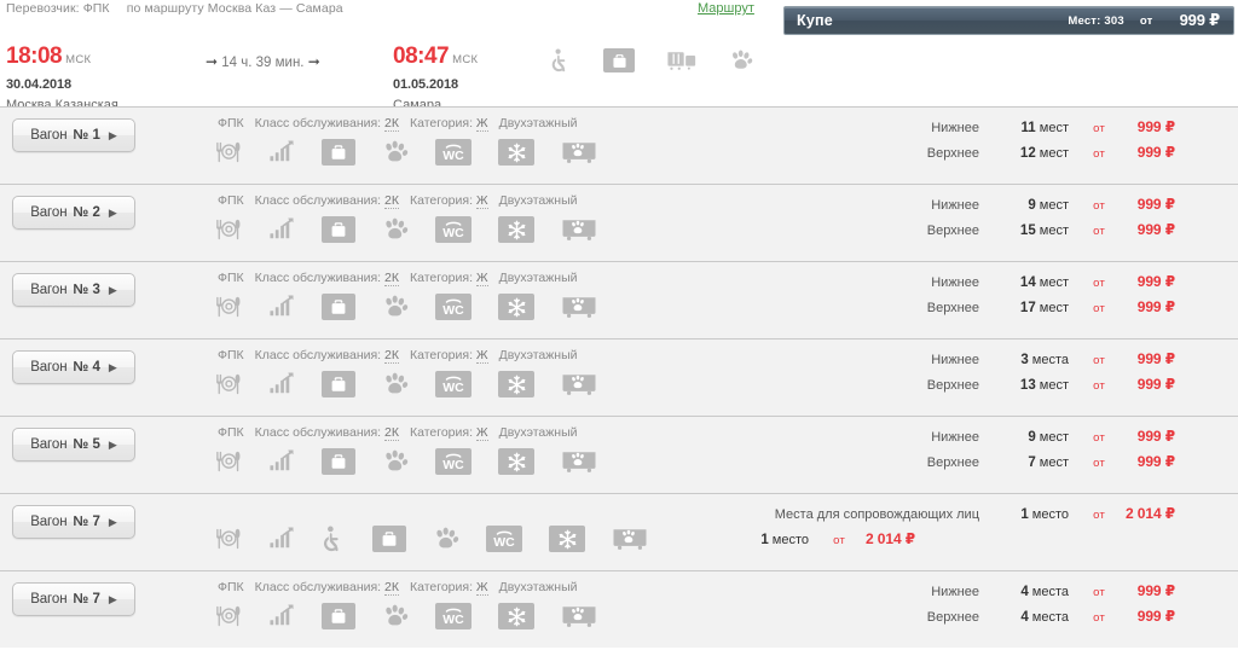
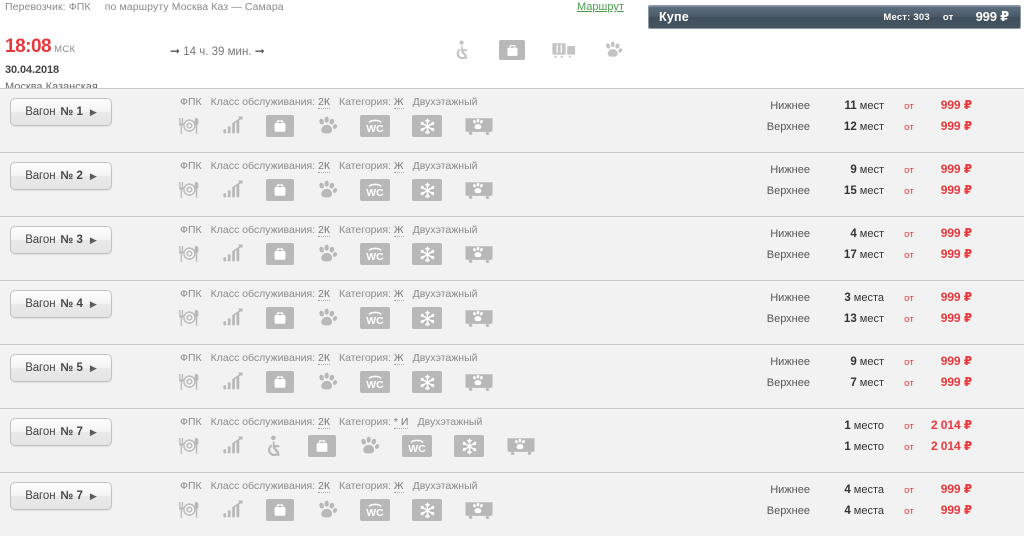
  Перевозчик: ФПК по маршруту Москва Каз — Самара
  Маршрут
  18:08 МСК
  30.04.2018
  Москва Казанская
  ➞ 14 ч. 39 мин. ➞
- 08:47 МСК
- 01.05.2018
- Самара
  Купе
  Мест: 303
  от
  999 ₽
  Вагон
  № 1
  ▶
  ФПК Класс обслуживания: 2К Категория: Ж Двухэтажный
  WC
  Нижнее
  11 мест
  от
  999 ₽
  Верхнее
  12 мест
  от
  999 ₽
  Вагон
  № 2
  ▶
  ФПК Класс обслуживания: 2К Категория: Ж Двухэтажный
  WC
  Нижнее
  9 мест
  от
  999 ₽
  Верхнее
  15 мест
  от
  999 ₽
  Вагон
  № 3
  ▶
  ФПК Класс обслуживания: 2К Категория: Ж Двухэтажный
  WC
  Нижнее
- 14 мест
+ 4 мест
  от
  999 ₽
  Верхнее
  17 мест
  от
  999 ₽
  Вагон
  № 4
  ▶
  ФПК Класс обслуживания: 2К Категория: Ж Двухэтажный
  WC
  Нижнее
  3 места
  от
  999 ₽
  Верхнее
  13 мест
  от
  999 ₽
  Вагон
  № 5
  ▶
  ФПК Класс обслуживания: 2К Категория: Ж Двухэтажный
  WC
  Нижнее
  9 мест
  от
  999 ₽
  Верхнее
  7 мест
  от
  999 ₽
  Вагон
  № 7
  ▶
+ ФПК Класс обслуживания: 2К Категория: * И Двухэтажный
  WC
- Места для сопровождающих лиц
  1 место
  от
  2 014 ₽
  1 место
  от
  2 014 ₽
  Вагон
  № 7
  ▶
  ФПК Класс обслуживания: 2К Категория: Ж Двухэтажный
  WC
  Нижнее
  4 места
  от
  999 ₽
  Верхнее
  4 места
  от
  999 ₽
